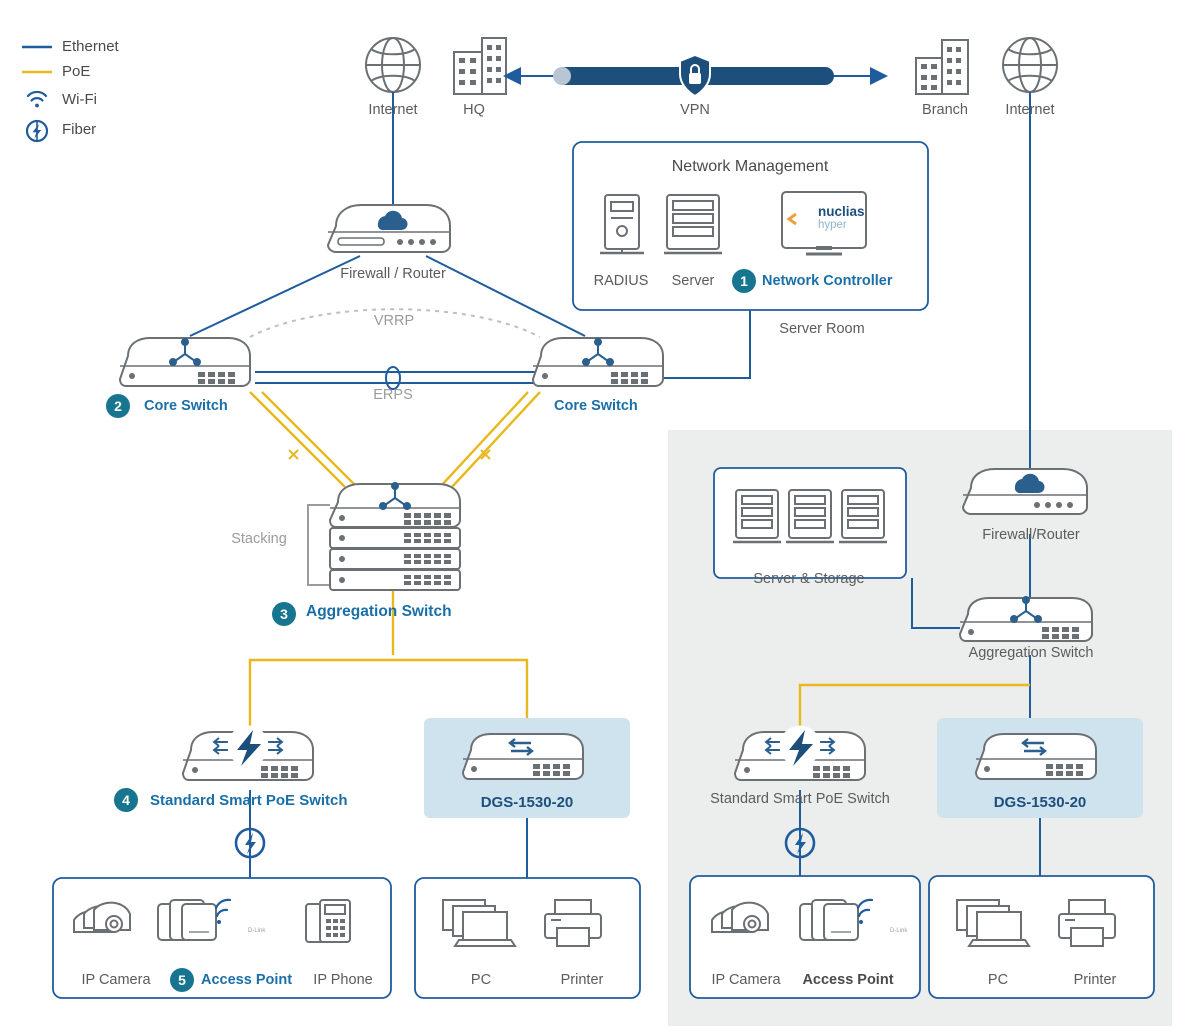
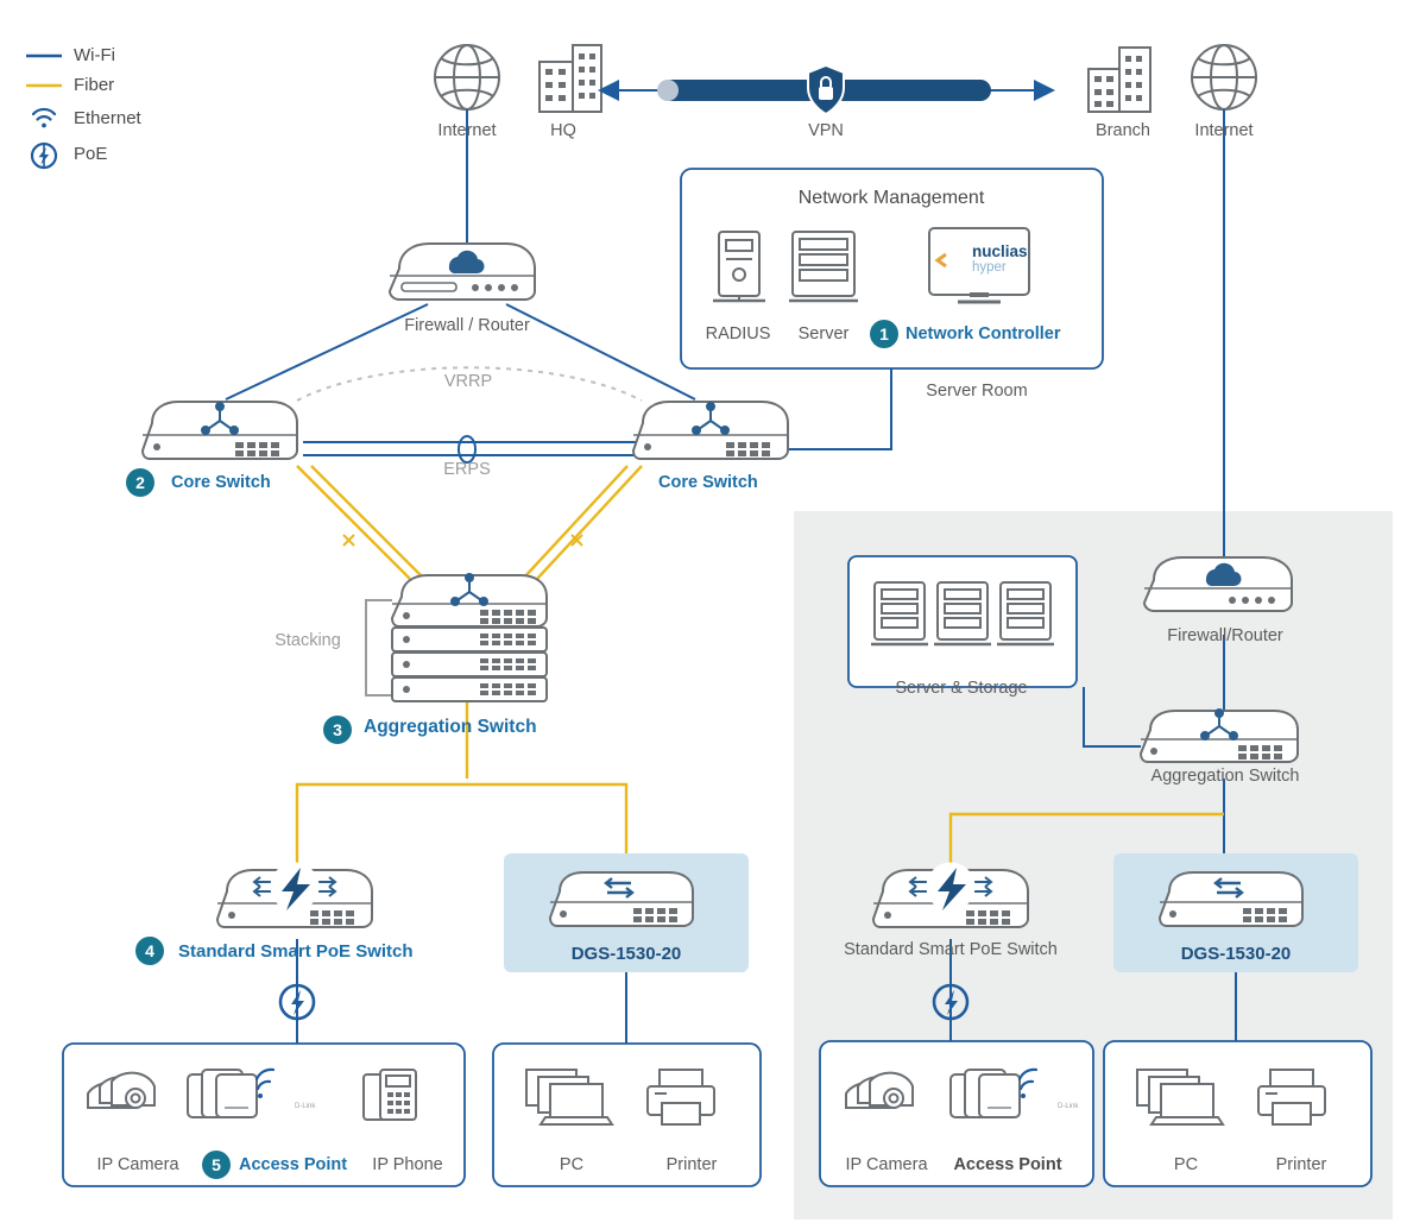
- Ethernet
+ Wi-Fi
- PoE
+ Fiber
- Wi-Fi
+ Ethernet
- Fiber
+ PoE
  Internet
  HQ
  VPN
  Branch
  Internet
  Network Management
  RADIUS
  Server
  Network Controller
  1
  Server Room
  nuclias
  hyper
  Firewall / Router
  VRRP
  ERPS
  Stacking
  2
  Core Switch
  Core Switch
  3
  Aggregation Switch
  4
  Standard Smart PoE Switch
  DGS-1530-20
  IP Camera
  5
  Access Point
  IP Phone
  PC
  Printer
  Firewall/Router
  Server & Storage
  Aggregation Switch
  Standard Smart PoE Switch
  DGS-1530-20
  IP Camera
  Access Point
  PC
  Printer
